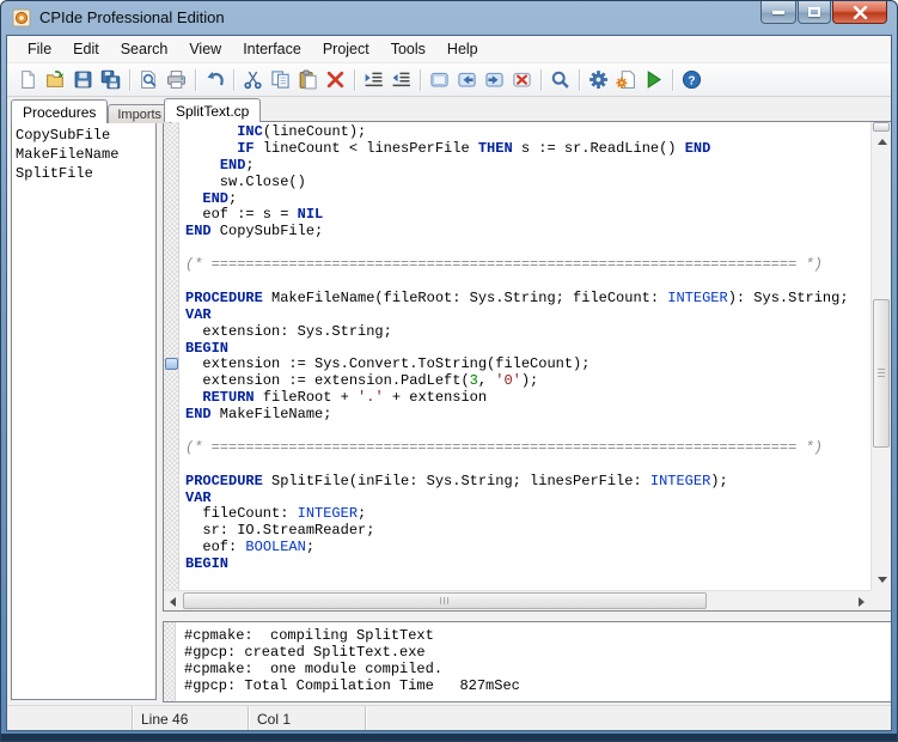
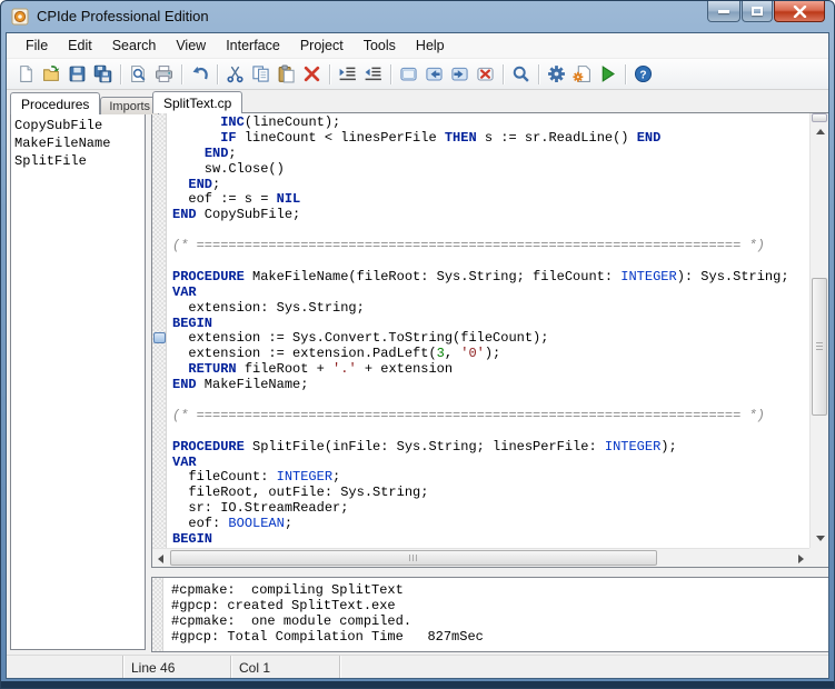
  CPIde Professional Edition
  File
  Edit
  Search
  View
  Interface
  Project
  Tools
  Help
  ?
  Procedures
  Imports
  CopySubFile
  MakeFileName
  SplitFile
  SplitText.cp
  INC(lineCount);
  IF lineCount < linesPerFile THEN s := sr.ReadLine() END
  END;
  sw.Close()
  END;
  eof := s = NIL
  END CopySubFile;
  (* ==================================================================== *)
  PROCEDURE MakeFileName(fileRoot: Sys.String; fileCount: INTEGER): Sys.String;
  VAR
  extension: Sys.String;
  BEGIN
  extension := Sys.Convert.ToString(fileCount);
  extension := extension.PadLeft(3, '0');
  RETURN fileRoot + '.' + extension
  END MakeFileName;
  (* ==================================================================== *)
  PROCEDURE SplitFile(inFile: Sys.String; linesPerFile: INTEGER);
  VAR
  fileCount: INTEGER;
+ fileRoot, outFile: Sys.String;
  sr: IO.StreamReader;
  eof: BOOLEAN;
  BEGIN
  #cpmake: compiling SplitText
  #gpcp: created SplitText.exe
  #cpmake: one module compiled.
  #gpcp: Total Compilation Time 827mSec
  Line 46
  Col 1
